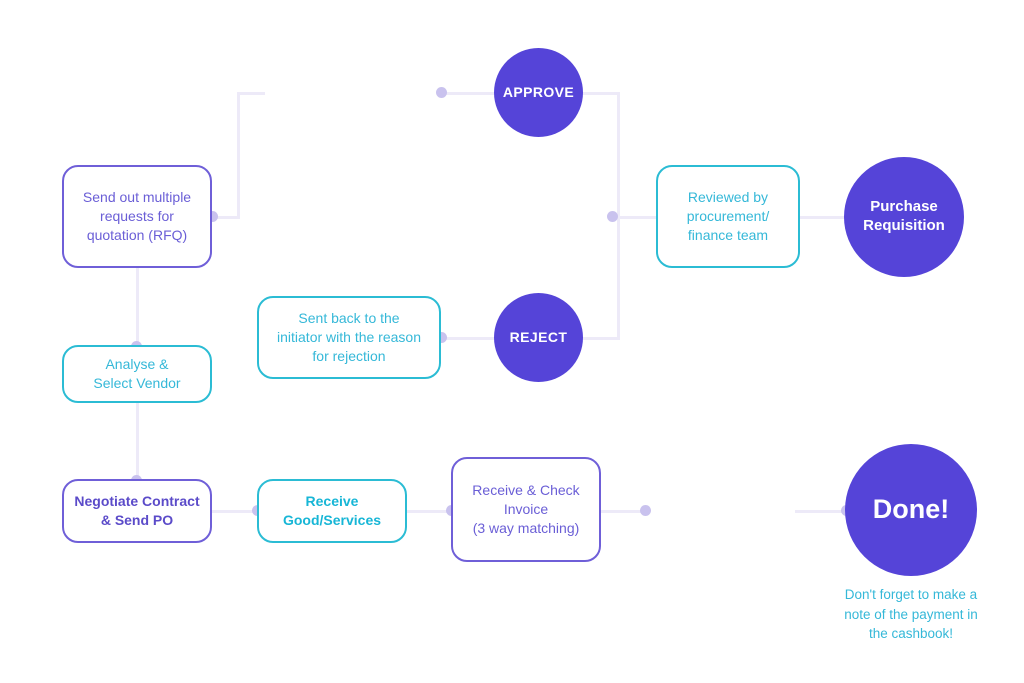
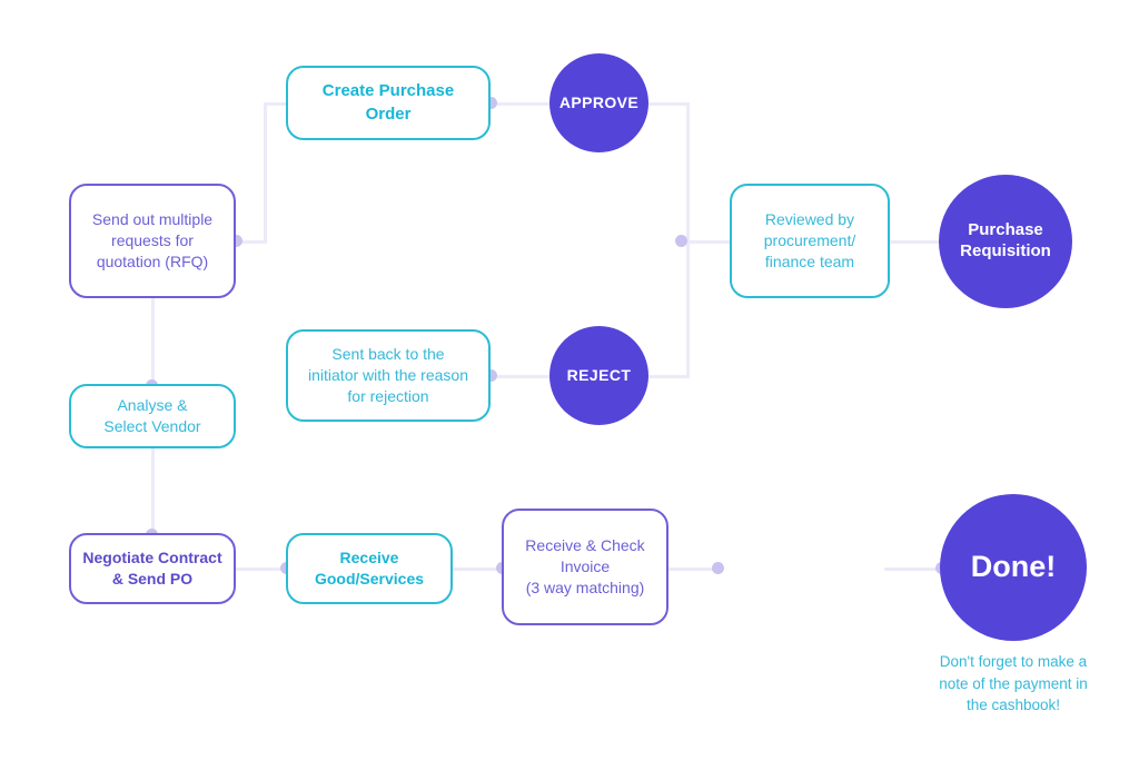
+ Create Purchase
+ Order
  APPROVE
  Send out multiple
  requests for
  quotation (RFQ)
  Reviewed by
  procurement/
  finance team
  Purchase
  Requisition
  Sent back to the
  initiator with the reason
  for rejection
  REJECT
  Analyse &
  Select Vendor
  Negotiate Contract
  & Send PO
  Receive
  Good/Services
  Receive & Check
  Invoice
  (3 way matching)
  Done!
  Don't forget to make a
  note of the payment in
  the cashbook!
